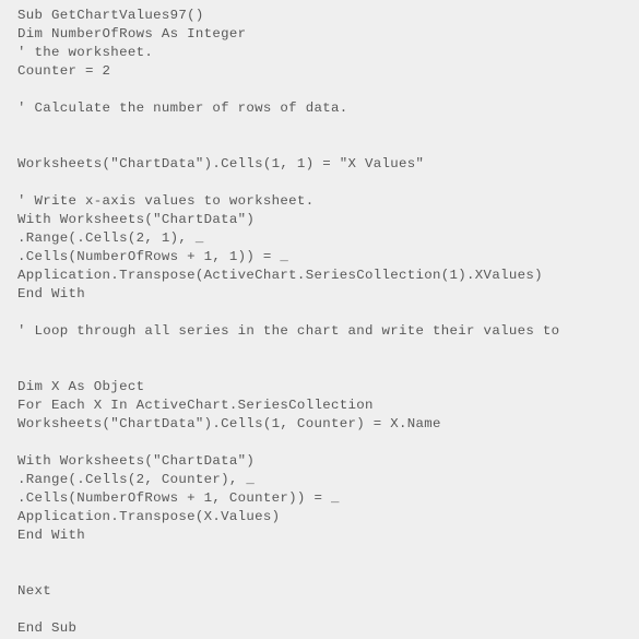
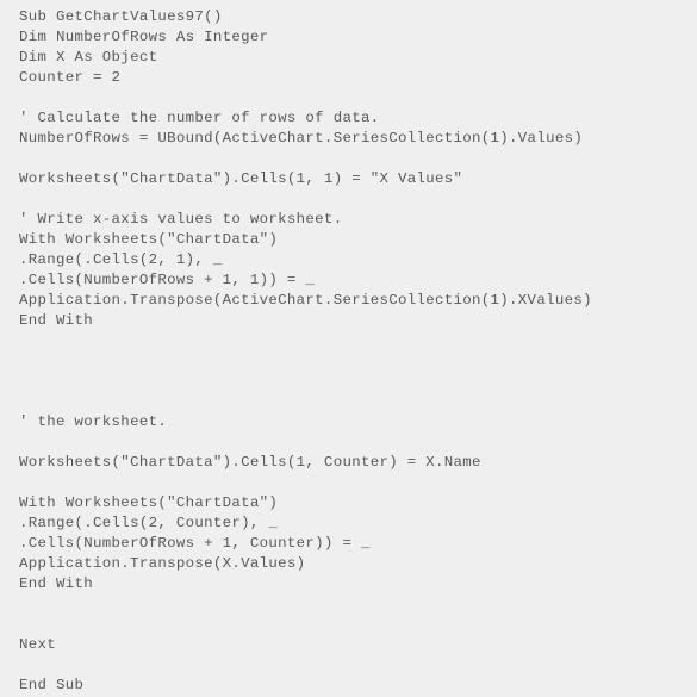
  Sub GetChartValues97()
  Dim NumberOfRows As Integer
- ' the worksheet.
+ Dim X As Object
  Counter = 2
  ' Calculate the number of rows of data.
+ NumberOfRows = UBound(ActiveChart.SeriesCollection(1).Values)
  Worksheets("ChartData").Cells(1, 1) = "X Values"
  ' Write x-axis values to worksheet.
  With Worksheets("ChartData")
  .Range(.Cells(2, 1), _
  .Cells(NumberOfRows + 1, 1)) = _
  Application.Transpose(ActiveChart.SeriesCollection(1).XValues)
  End With
- ' Loop through all series in the chart and write their values to
- Dim X As Object
+ ' the worksheet.
- For Each X In ActiveChart.SeriesCollection
  Worksheets("ChartData").Cells(1, Counter) = X.Name
  With Worksheets("ChartData")
  .Range(.Cells(2, Counter), _
  .Cells(NumberOfRows + 1, Counter)) = _
  Application.Transpose(X.Values)
  End With
  Next
  End Sub
